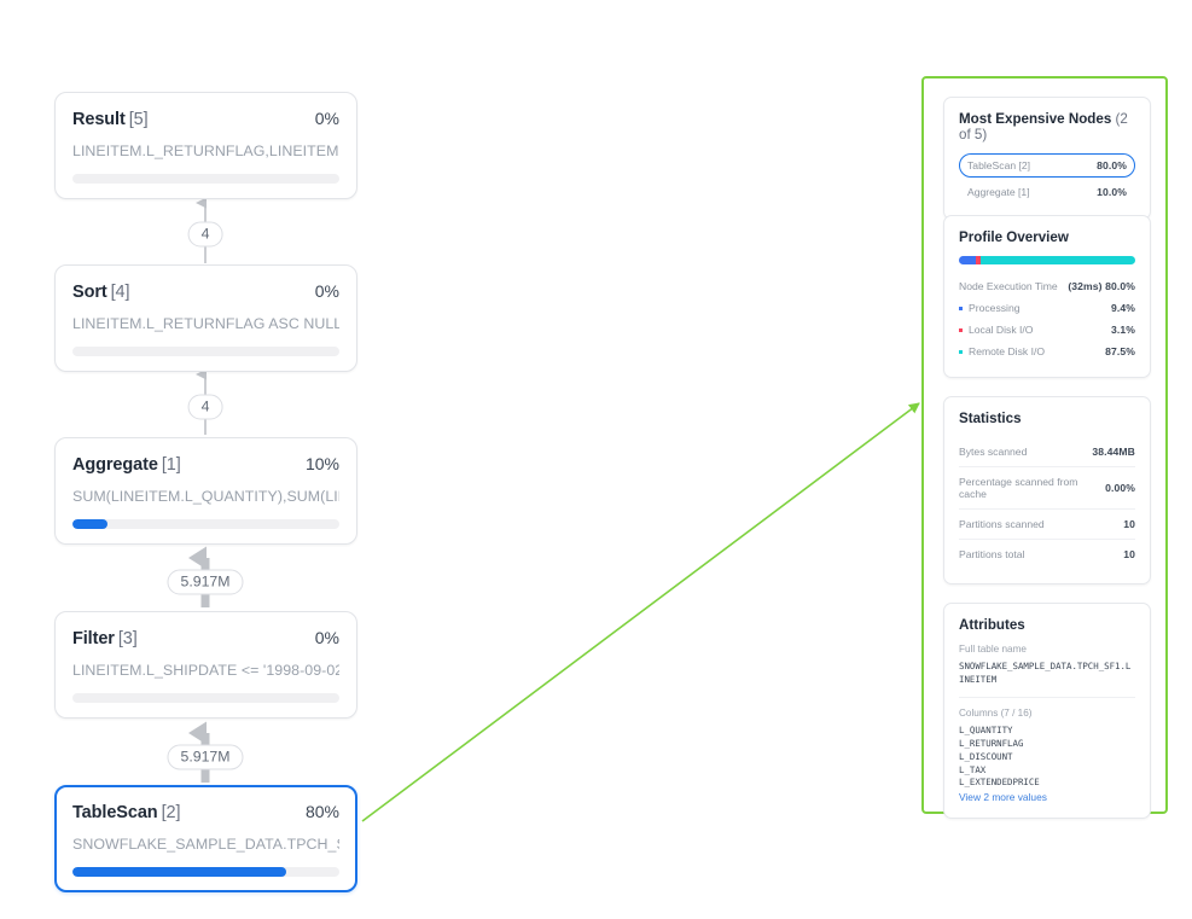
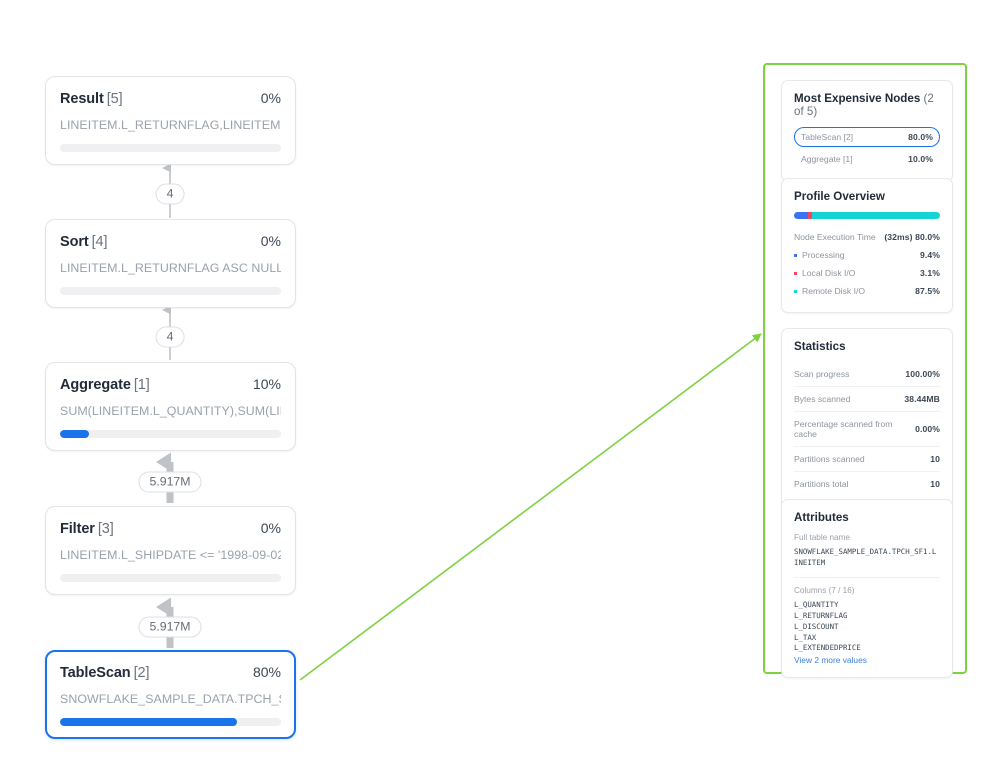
  Result [5]
  0%
  LINEITEM.L_RETURNFLAG,LINEITEM
  Sort [4]
  0%
  LINEITEM.L_RETURNFLAG ASC NULL
  Aggregate [1]
  10%
  SUM(LINEITEM.L_QUANTITY),SUM(LI
  Filter [3]
  0%
  LINEITEM.L_SHIPDATE <= '1998-09-02
  TableScan [2]
  80%
  SNOWFLAKE_SAMPLE_DATA.TPCH_
  4
  4
  5.917M
  5.917M
  Most Expensive Nodes (2 of 5)
  TableScan [2]
  80.0%
  Aggregate [1]
  10.0%
  Profile Overview
  Node Execution Time
  (32ms) 80.0%
  Processing
  9.4%
  Local Disk I/O
  3.1%
  Remote Disk I/O
  87.5%
  Statistics
+ Scan progress
+ 100.00%
  Bytes scanned
  38.44MB
  Percentage scanned from cache
  0.00%
  Partitions scanned
  10
  Partitions total
  10
  Attributes
  Full table name
  SNOWFLAKE_SAMPLE_DATA.TPCH_SF1.LINEITEM
  Columns (7 / 16)
  L_QUANTITY
  L_RETURNFLAG
  L_DISCOUNT
  L_TAX
  L_EXTENDEDPRICE
  View 2 more values
